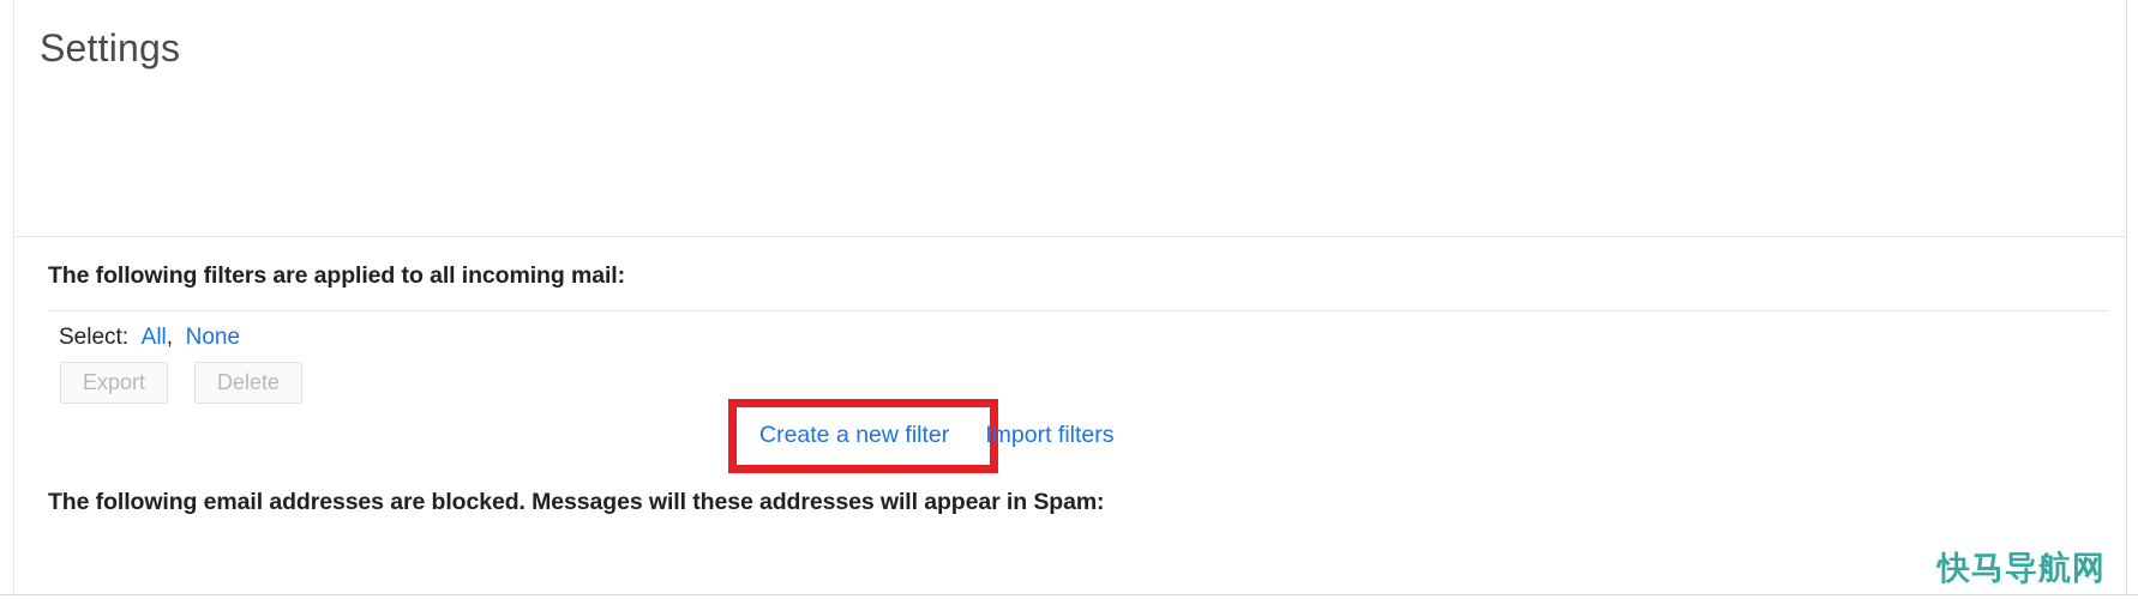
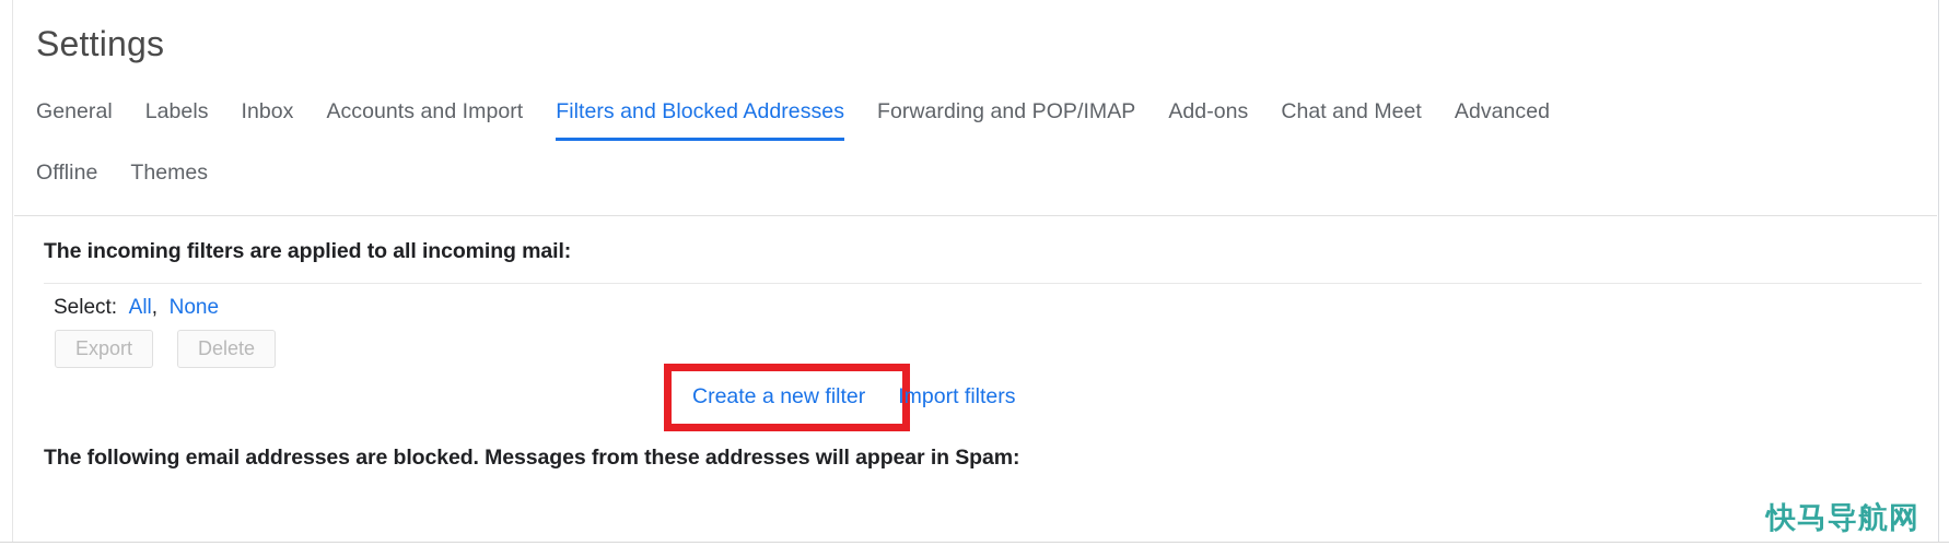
  Settings
+ General
+ Labels
+ Inbox
+ Accounts and Import
+ Filters and Blocked Addresses
+ Forwarding and POP/IMAP
+ Add-ons
+ Chat and Meet
+ Advanced
+ Offline
+ Themes
- The following filters are applied to all incoming mail:
+ The incoming filters are applied to all incoming mail:
  Select: All, None
  Export
  Delete
  Create a new filter
  Import filters
- The following email addresses are blocked. Messages will these addresses will appear in Spam:
+ The following email addresses are blocked. Messages from these addresses will appear in Spam:
  快马导航网
